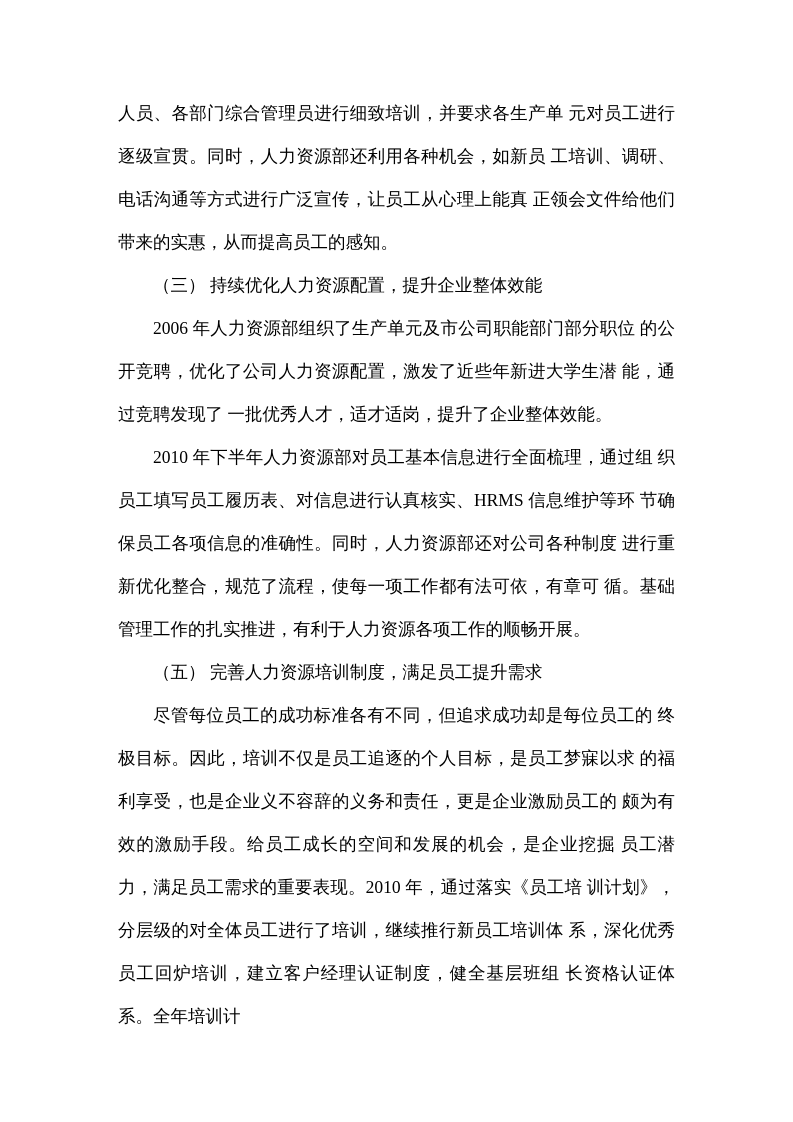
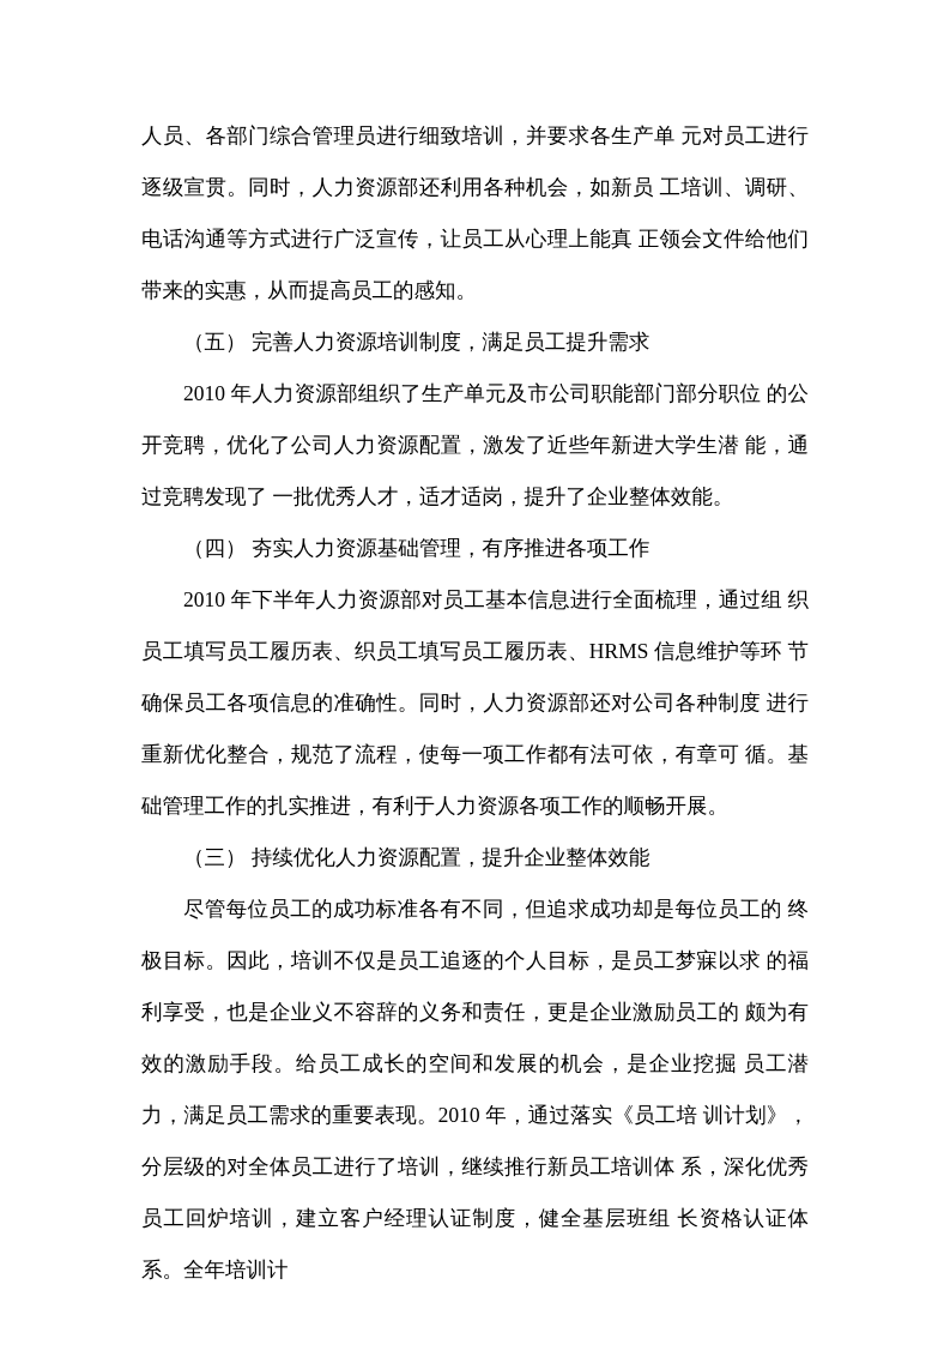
  人员、各部门综合管理员进行细致培训，并要求各生产单 元对员工进行逐级宣贯。同时，人力资源部还利用各种机会，如新员 工培训、调研、电话沟通等方式进行广泛宣传，让员工从心理上能真 正领会文件给他们带来的实惠，从而提高员工的感知。
- （三） 持续优化人力资源配置，提升企业整体效能
+ （五） 完善人力资源培训制度，满足员工提升需求
- 2006 年人力资源部组织了生产单元及市公司职能部门部分职位 的公开竞聘，优化了公司人力资源配置，激发了近些年新进大学生潜 能，通过竞聘发现了 一批优秀人才，适才适岗，提升了企业整体效能。
+ 2010 年人力资源部组织了生产单元及市公司职能部门部分职位 的公开竞聘，优化了公司人力资源配置，激发了近些年新进大学生潜 能，通过竞聘发现了 一批优秀人才，适才适岗，提升了企业整体效能。
+ （四） 夯实人力资源基础管理，有序推进各项工作
- 2010 年下半年人力资源部对员工基本信息进行全面梳理，通过组 织员工填写员工履历表、对信息进行认真核实、HRMS 信息维护等环 节确保员工各项信息的准确性。同时，人力资源部还对公司各种制度 进行重新优化整合，规范了流程，使每一项工作都有法可依，有章可 循。基础管理工作的扎实推进，有利于人力资源各项工作的顺畅开展。
+ 2010 年下半年人力资源部对员工基本信息进行全面梳理，通过组 织员工填写员工履历表、织员工填写员工履历表、HRMS 信息维护等环 节确保员工各项信息的准确性。同时，人力资源部还对公司各种制度 进行重新优化整合，规范了流程，使每一项工作都有法可依，有章可 循。基础管理工作的扎实推进，有利于人力资源各项工作的顺畅开展。
- （五） 完善人力资源培训制度，满足员工提升需求
+ （三） 持续优化人力资源配置，提升企业整体效能
  尽管每位员工的成功标准各有不同，但追求成功却是每位员工的 终极目标。因此，培训不仅是员工追逐的个人目标，是员工梦寐以求 的福利享受，也是企业义不容辞的义务和责任，更是企业激励员工的 颇为有效的激励手段。给员工成长的空间和发展的机会，是企业挖掘 员工潜力，满足员工需求的重要表现。2010 年，通过落实《员工培 训计划》，分层级的对全体员工进行了培训，继续推行新员工培训体 系，深化优秀员工回炉培训，建立客户经理认证制度，健全基层班组 长资格认证体系。全年培训计
